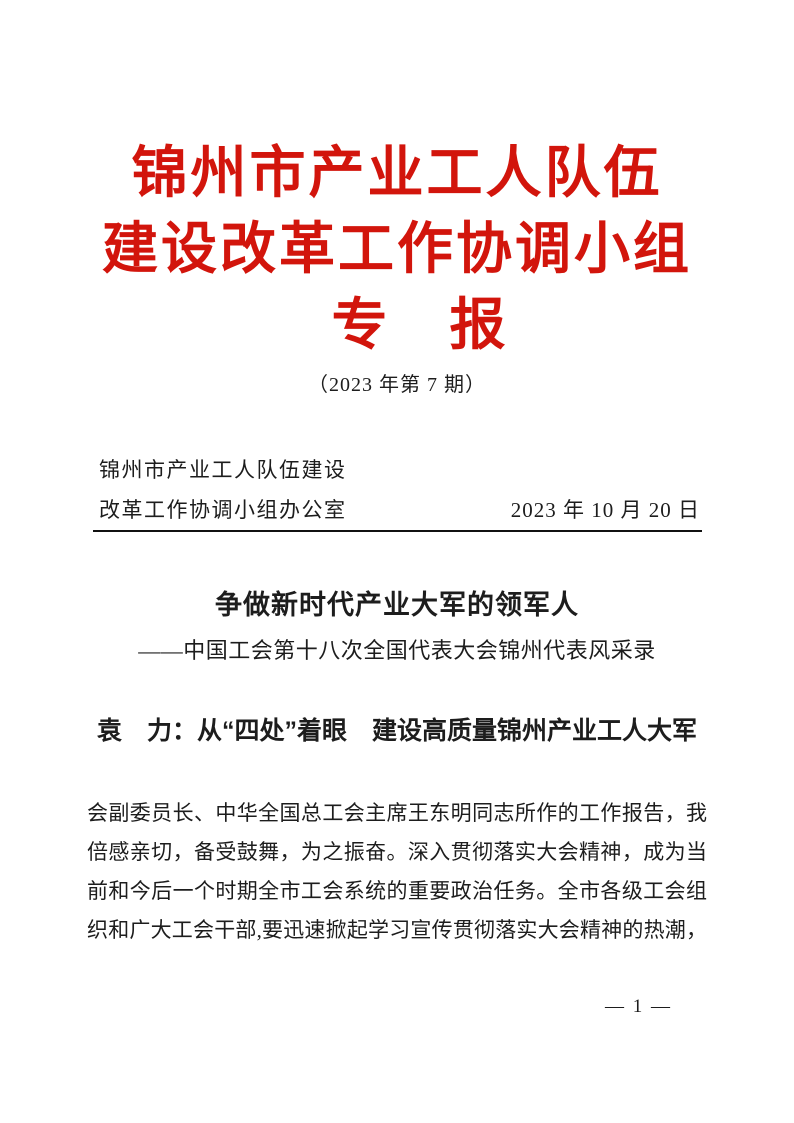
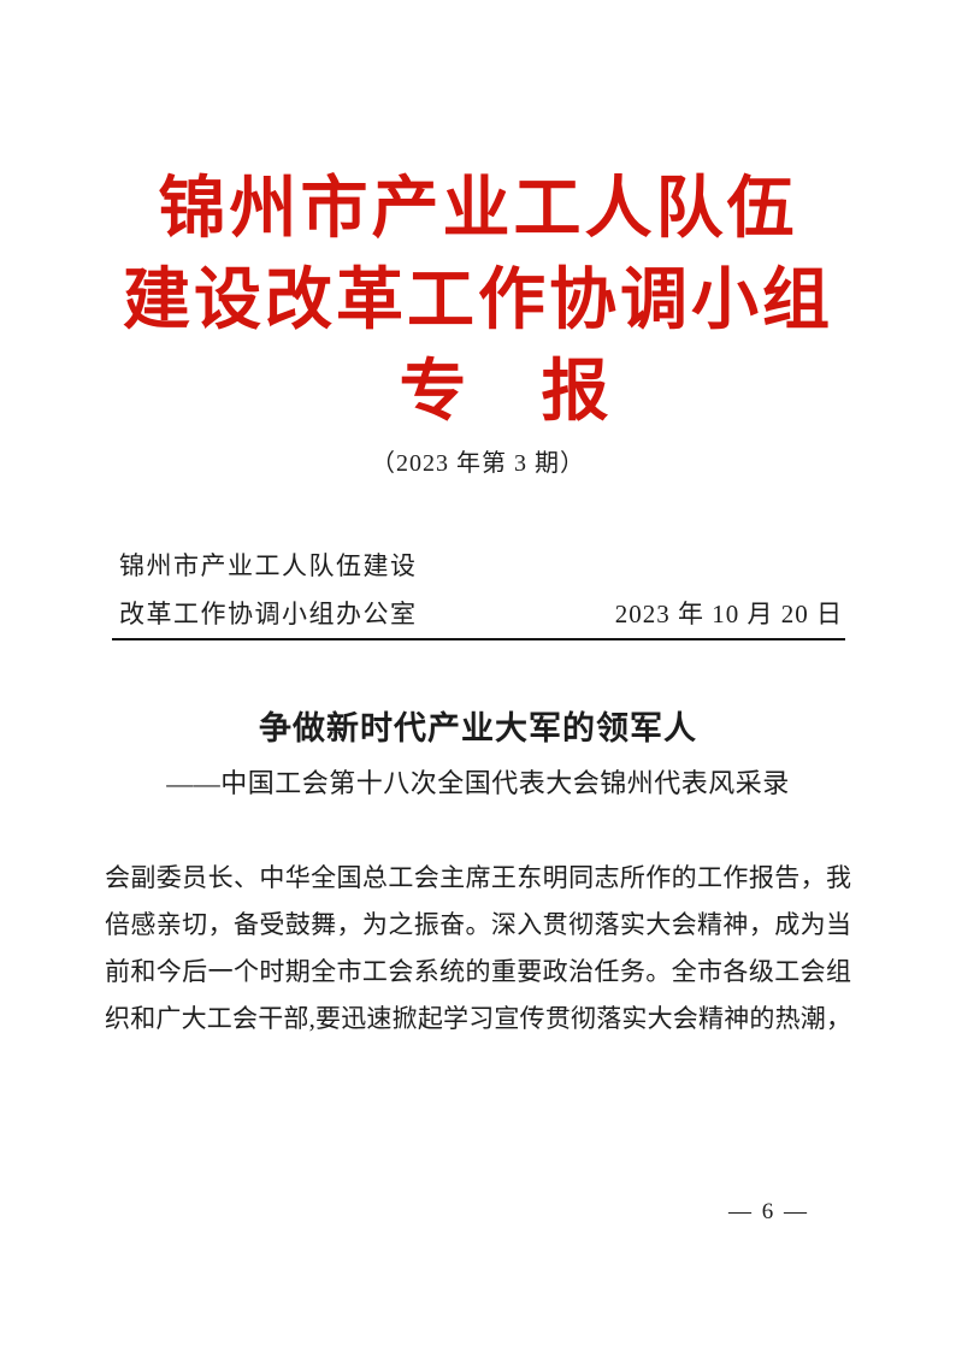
  锦州市产业工人队伍
  建设改革工作协调小组
  专 报
- （2023 年第 7 期）
+ （2023 年第 3 期）
  锦州市产业工人队伍建设
  改革工作协调小组办公室
  2023 年 10 月 20 日
  争做新时代产业大军的领军人
  ——中国工会第十八次全国代表大会锦州代表风采录
- 袁 力：从“四处”着眼 建设高质量锦州产业工人大军
  会副委员长、中华全国总工会主席王东明同志所作的工作报告，我
  倍感亲切，备受鼓舞，为之振奋。深入贯彻落实大会精神，成为当
  前和今后一个时期全市工会系统的重要政治任务。全市各级工会组
  织和广大工会干部,要迅速掀起学习宣传贯彻落实大会精神的热潮，
- — 1 —
+ — 6 —
